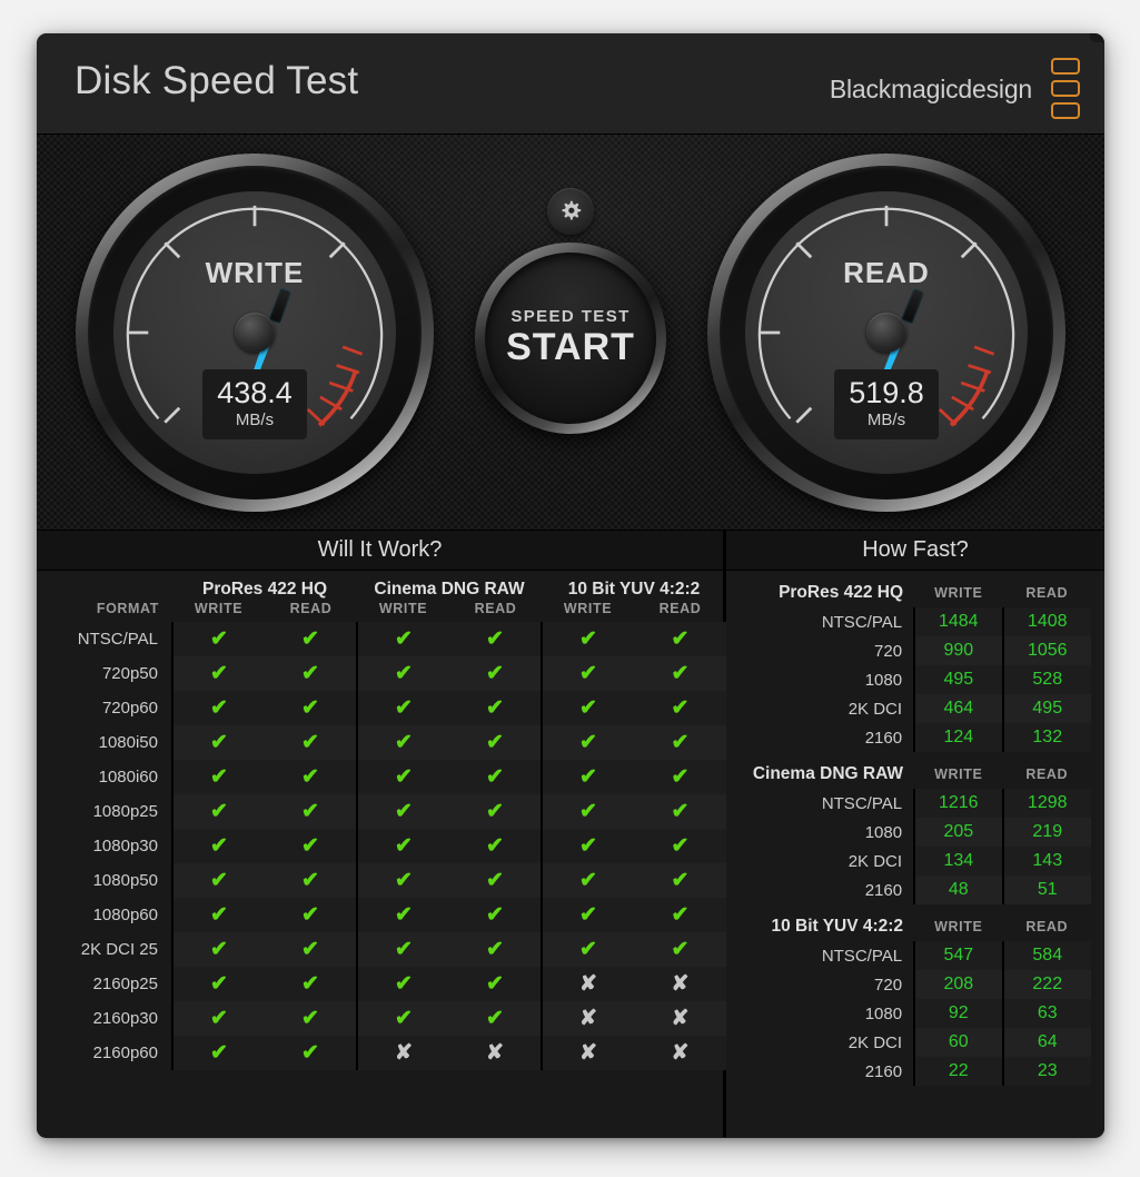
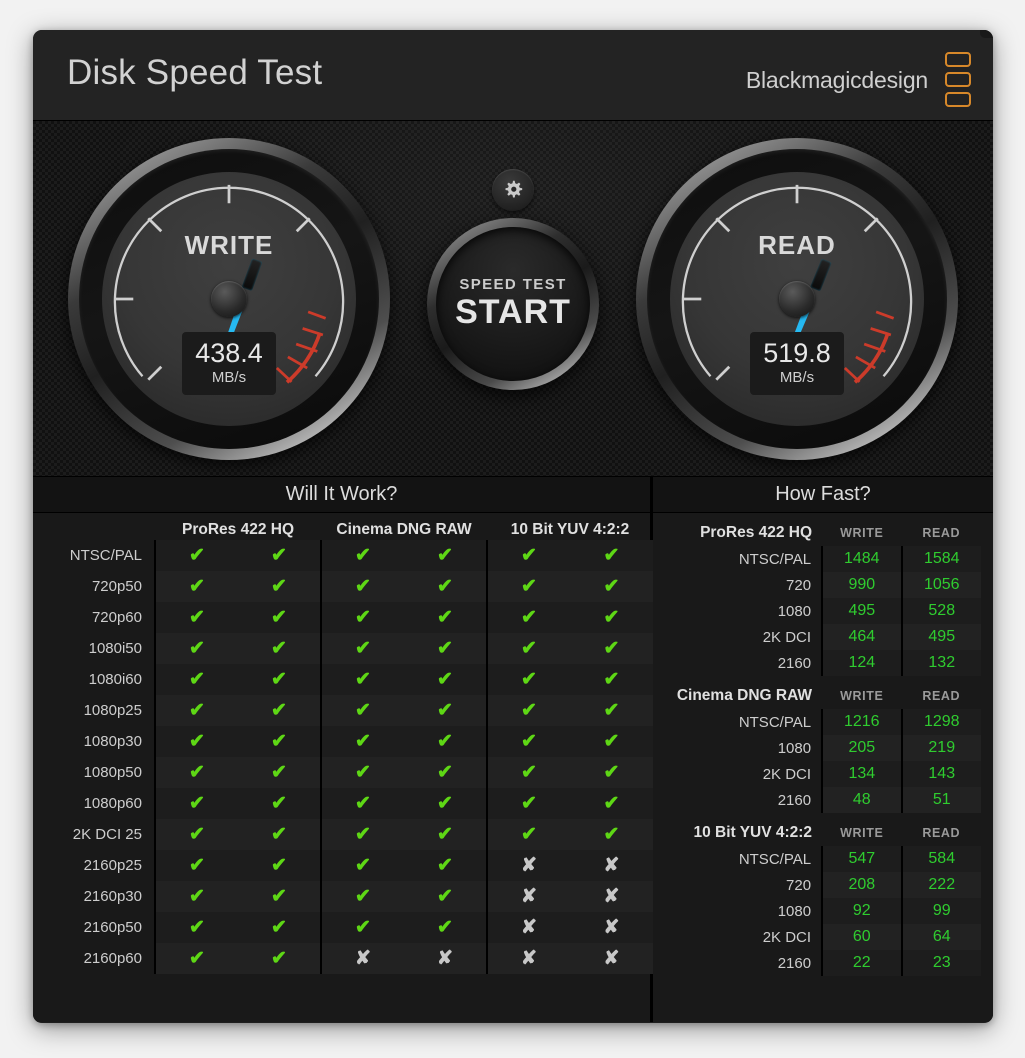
  Disk Speed Test
  Blackmagicdesign
  WRITE
  438.4
  MB/s
  READ
  519.8
  MB/s
  SPEED TEST
  START
  Will It Work?
  	ProRes 422 HQ	Cinema DNG RAW	10 Bit YUV 4:2:2
- FORMAT	WRITE	READ	WRITE	READ	WRITE	READ
  NTSC/PAL	✔	✔	✔	✔	✔	✔
  720p50	✔	✔	✔	✔	✔	✔
  720p60	✔	✔	✔	✔	✔	✔
  1080i50	✔	✔	✔	✔	✔	✔
  1080i60	✔	✔	✔	✔	✔	✔
  1080p25	✔	✔	✔	✔	✔	✔
  1080p30	✔	✔	✔	✔	✔	✔
  1080p50	✔	✔	✔	✔	✔	✔
  1080p60	✔	✔	✔	✔	✔	✔
  2K DCI 25	✔	✔	✔	✔	✔	✔
  2160p25	✔	✔	✔	✔	✘	✘
  2160p30	✔	✔	✔	✔	✘	✘
+ 2160p50	✔	✔	✔	✔	✘	✘
  2160p60	✔	✔	✘	✘	✘	✘
  How Fast?
  ProRes 422 HQ	WRITE	READ
- NTSC/PAL	1484	1408
+ NTSC/PAL	1484	1584
  720	990	1056
  1080	495	528
  2K DCI	464	495
  2160	124	132
  Cinema DNG RAW	WRITE	READ
  NTSC/PAL	1216	1298
  1080	205	219
  2K DCI	134	143
  2160	48	51
  10 Bit YUV 4:2:2	WRITE	READ
  NTSC/PAL	547	584
  720	208	222
- 1080	92	63
+ 1080	92	99
  2K DCI	60	64
  2160	22	23
